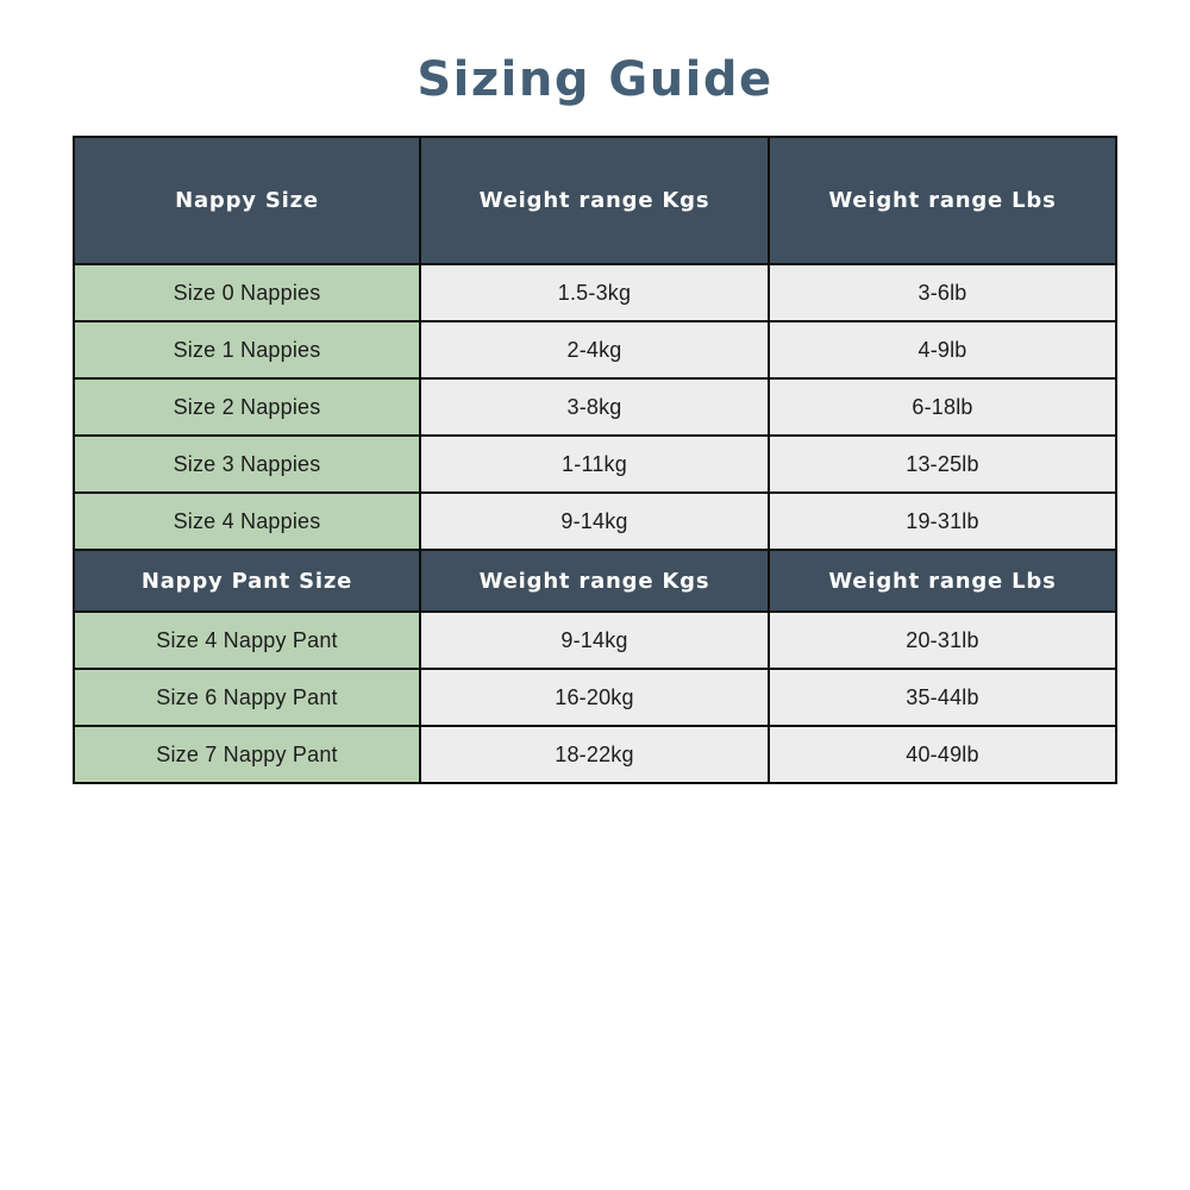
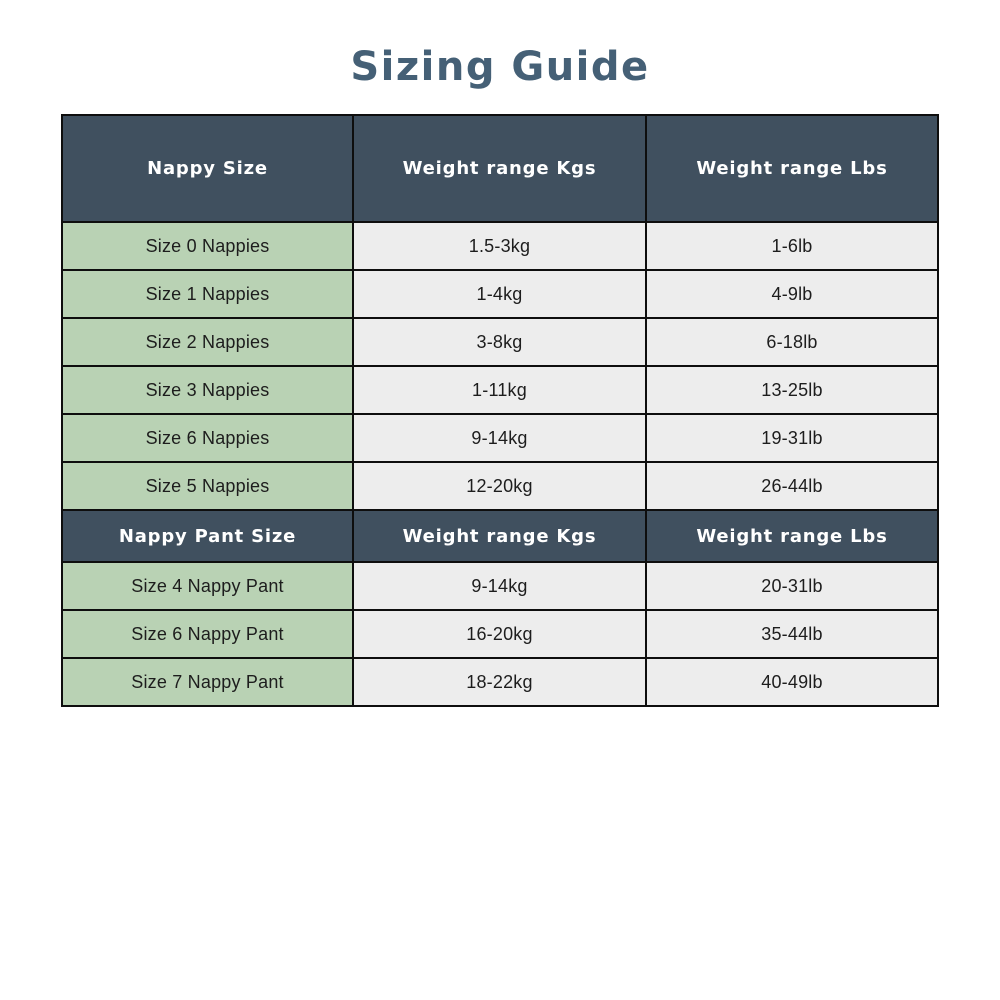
  Sizing Guide
  Nappy Size	Weight range Kgs	Weight range Lbs
- Size 0 Nappies	1.5-3kg	3-6lb
+ Size 0 Nappies	1.5-3kg	1-6lb
- Size 1 Nappies	2-4kg	4-9lb
+ Size 1 Nappies	1-4kg	4-9lb
  Size 2 Nappies	3-8kg	6-18lb
  Size 3 Nappies	1-11kg	13-25lb
- Size 4 Nappies	9-14kg	19-31lb
+ Size 6 Nappies	9-14kg	19-31lb
+ Size 5 Nappies	12-20kg	26-44lb
  Nappy Pant Size	Weight range Kgs	Weight range Lbs
  Size 4 Nappy Pant	9-14kg	20-31lb
  Size 6 Nappy Pant	16-20kg	35-44lb
  Size 7 Nappy Pant	18-22kg	40-49lb
